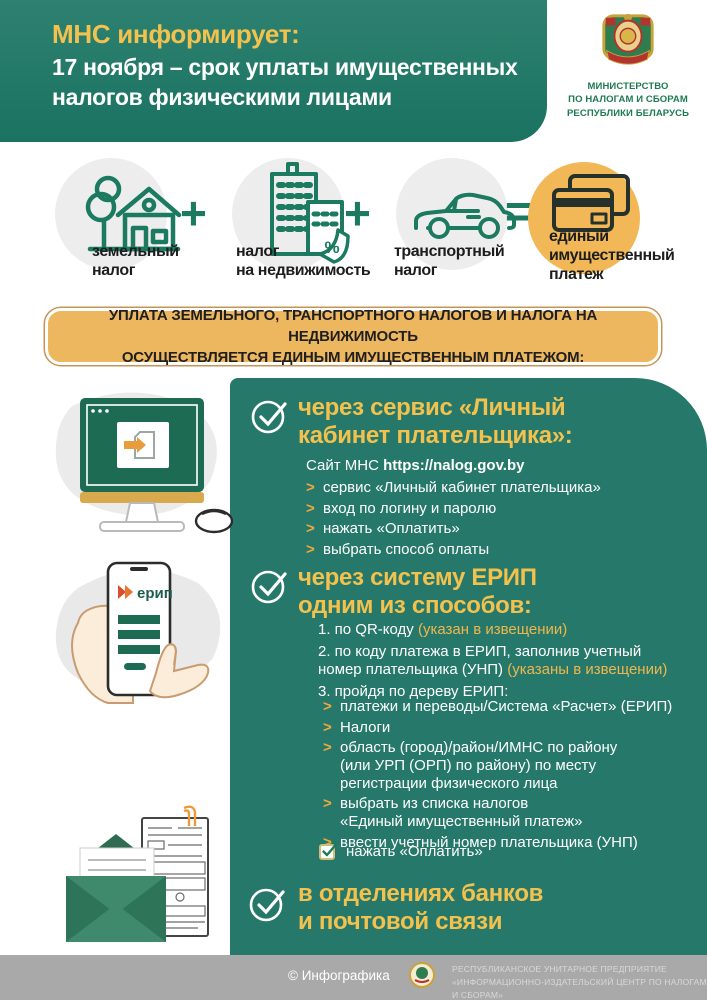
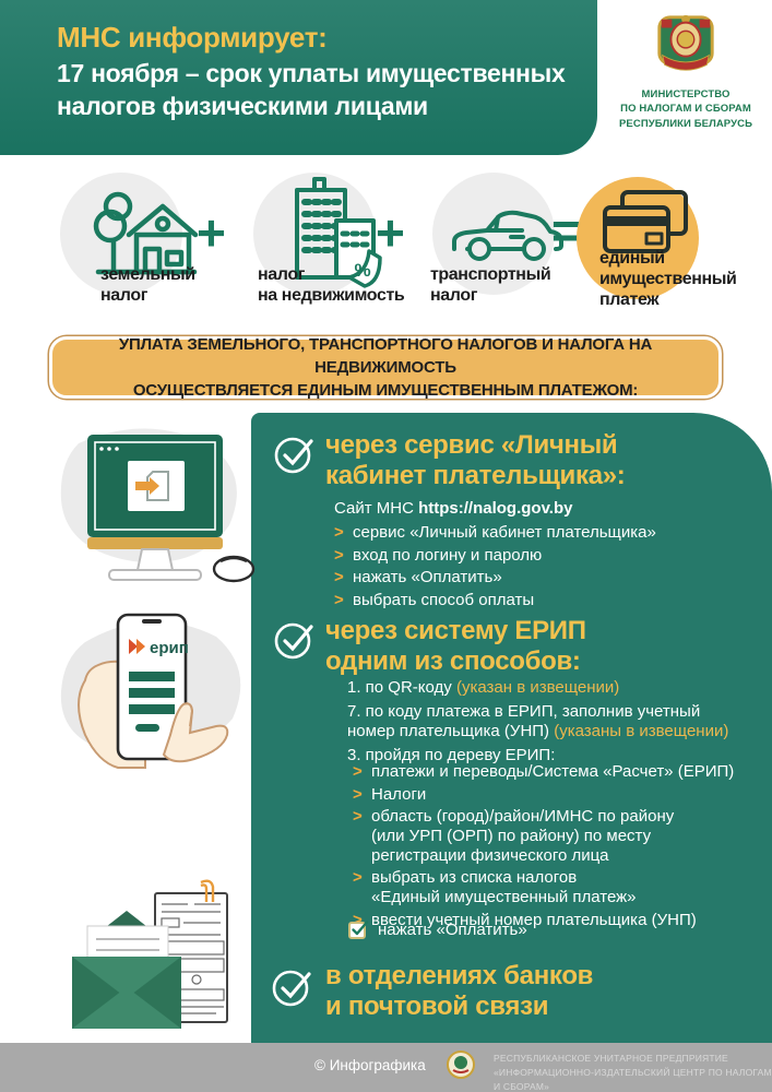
  МНС информирует:
  17 ноября – срок уплаты имущественных
  налогов физическими лицами
  МИНИСТЕРСТВО
  ПО НАЛОГАМ И СБОРАМ
  РЕСПУБЛИКИ БЕЛАРУСЬ
  земельный
  налог
  +
  %
  налог
  на недвижимость
  +
  транспортный
  налог
  =
  единый
  имущественный
  платеж
  УПЛАТА ЗЕМЕЛЬНОГО, ТРАНСПОРТНОГО НАЛОГОВ И НАЛОГА НА НЕДВИЖИМОСТЬ
  ОСУЩЕСТВЛЯЕТСЯ ЕДИНЫМ ИМУЩЕСТВЕННЫМ ПЛАТЕЖОМ:
  через сервис «Личный
  кабинет плательщика»:
  Сайт МНС https://nalog.gov.by
  сервис «Личный кабинет плательщика»
  вход по логину и паролю
  нажать «Оплатить»
  выбрать способ оплаты
  через систему ЕРИП
  одним из способов:
  1. по QR-коду (указан в извещении)
- 2. по коду платежа в ЕРИП, заполнив учетный номер плательщика (УНП) (указаны в извещении)
+ 7. по коду платежа в ЕРИП, заполнив учетный номер плательщика (УНП) (указаны в извещении)
  3. пройдя по дереву ЕРИП:
  платежи и переводы/Система «Расчет» (ЕРИП)
  Налоги
  область (город)/район/ИМНС по району
  (или УРП (ОРП) по району) по месту
  регистрации физического лица
  выбрать из списка налогов
  «Единый имущественный платеж»
  ввести учетный номер плательщика (УНП)
  нажать «Оплатить»
  в отделениях банков
  и почтовой связи
  ерип
  © Инфографика
  РЕСПУБЛИКАНСКОЕ УНИТАРНОЕ ПРЕДПРИЯТИЕ
  «ИНФОРМАЦИОННО-ИЗДАТЕЛЬСКИЙ ЦЕНТР ПО НАЛОГАМ И СБОРАМ»
